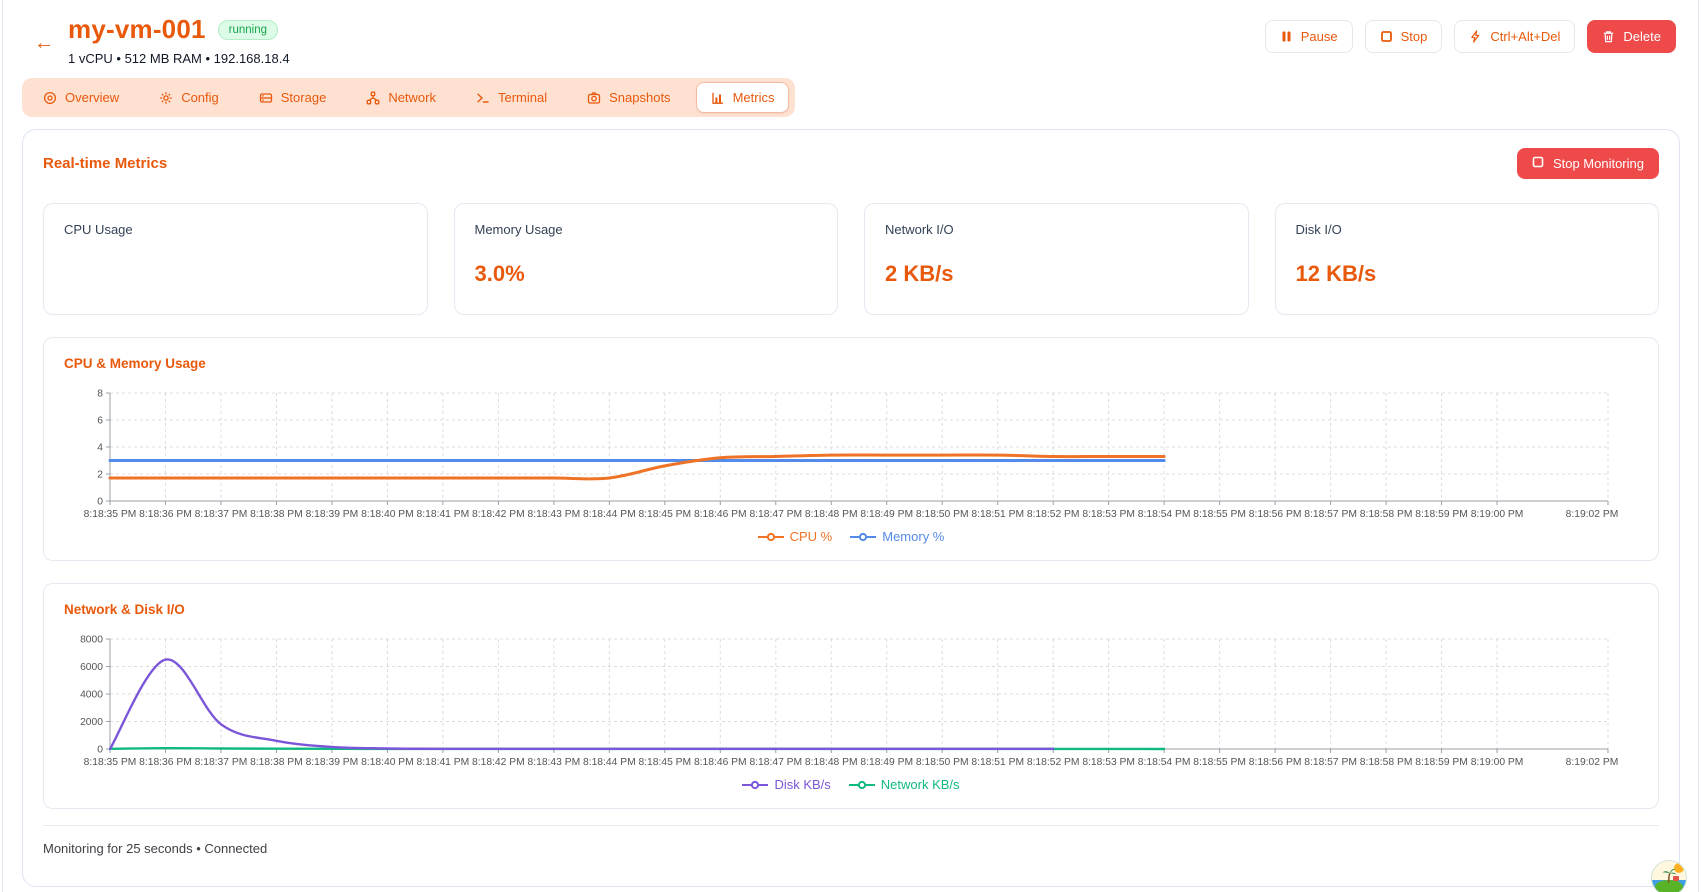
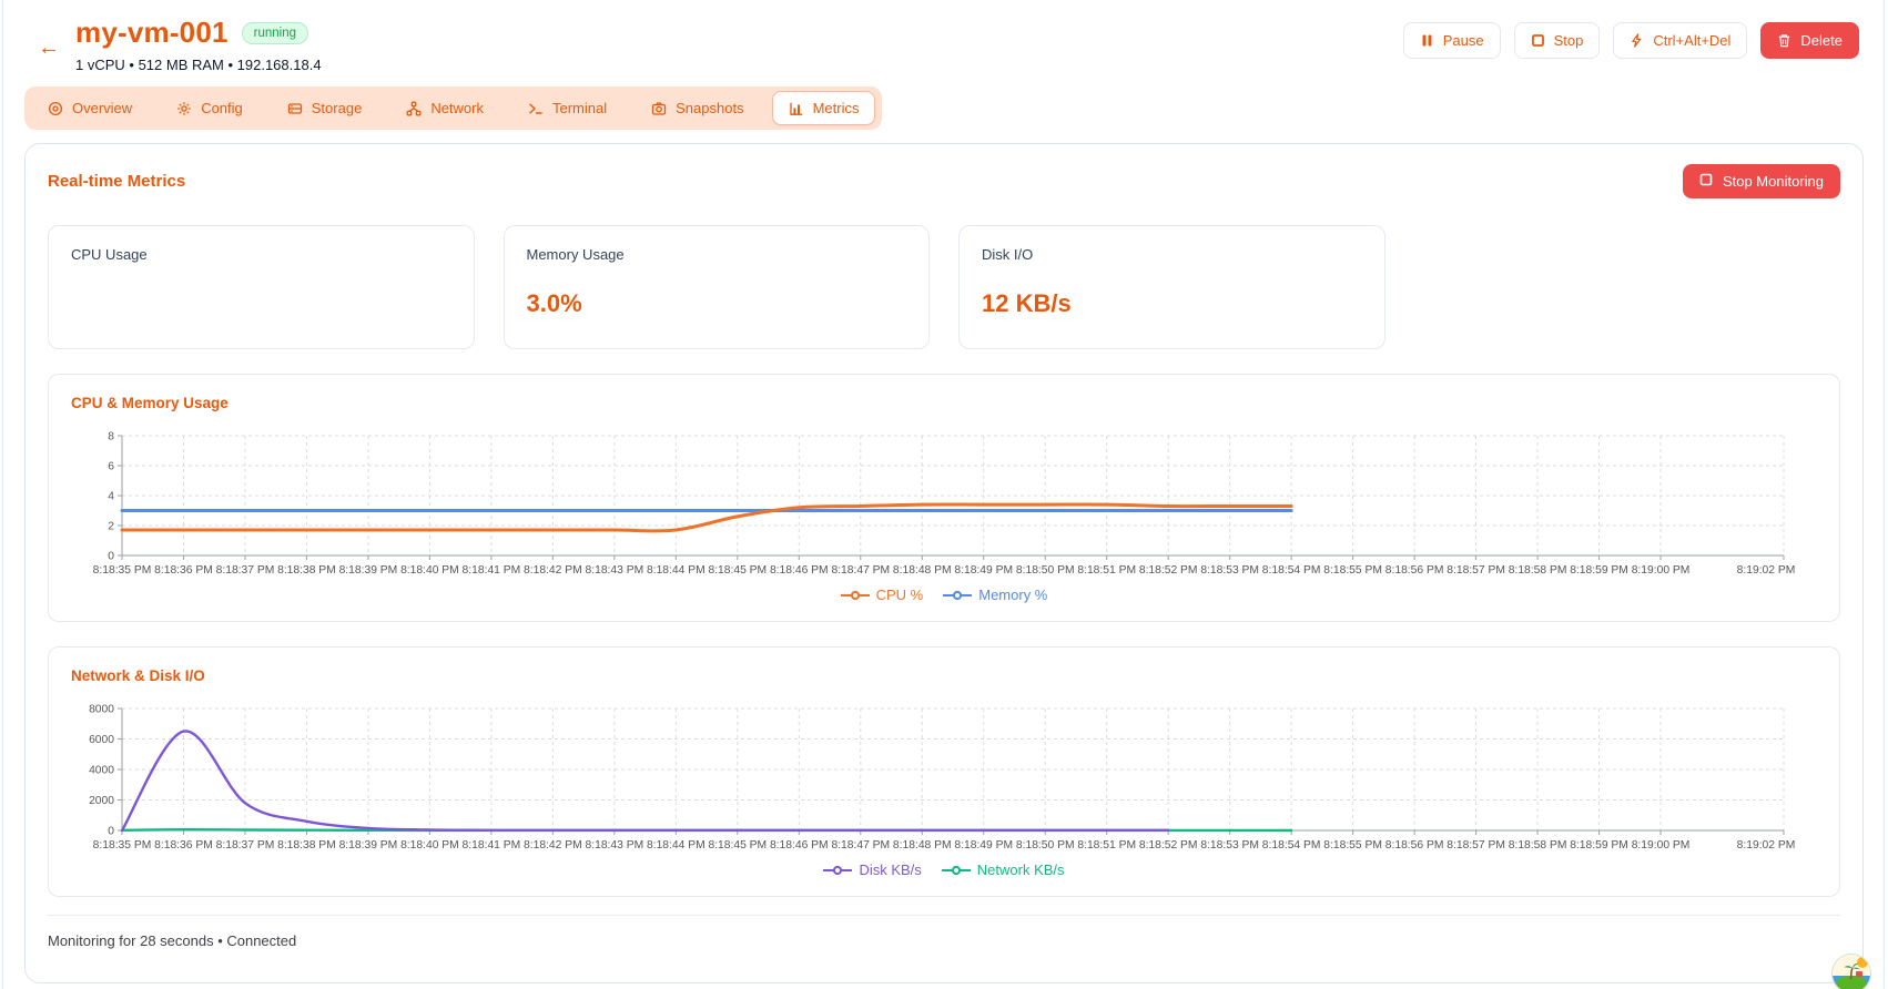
  ←
  my-vm-001
  running
  1 vCPU • 512 MB RAM • 192.168.18.4
  Pause
  Stop
  Ctrl+Alt+Del
  Delete
  Overview
  Config
  Storage
  Network
  Terminal
  Snapshots
  Metrics
  Real-time Metrics
  Stop Monitoring
  CPU Usage
  Memory Usage
  3.0%
- Network I/O
- 2 KB/s
  Disk I/O
  12 KB/s
  CPU & Memory Usage
  0
  2
  4
  6
  8
  8:18:35 PM
  8:18:36 PM
  8:18:37 PM
  8:18:38 PM
  8:18:39 PM
  8:18:40 PM
  8:18:41 PM
  8:18:42 PM
  8:18:43 PM
  8:18:44 PM
  8:18:45 PM
  8:18:46 PM
  8:18:47 PM
  8:18:48 PM
  8:18:49 PM
  8:18:50 PM
  8:18:51 PM
  8:18:52 PM
  8:18:53 PM
  8:18:54 PM
  8:18:55 PM
  8:18:56 PM
  8:18:57 PM
  8:18:58 PM
  8:18:59 PM
  8:19:00 PM
  8:19:02 PM
  CPU %
  Memory %
  Network & Disk I/O
  0
  2000
  4000
  6000
  8000
  8:18:35 PM
  8:18:36 PM
  8:18:37 PM
  8:18:38 PM
  8:18:39 PM
  8:18:40 PM
  8:18:41 PM
  8:18:42 PM
  8:18:43 PM
  8:18:44 PM
  8:18:45 PM
  8:18:46 PM
  8:18:47 PM
  8:18:48 PM
  8:18:49 PM
  8:18:50 PM
  8:18:51 PM
  8:18:52 PM
  8:18:53 PM
  8:18:54 PM
  8:18:55 PM
  8:18:56 PM
  8:18:57 PM
  8:18:58 PM
  8:18:59 PM
  8:19:00 PM
  8:19:02 PM
  Disk KB/s
  Network KB/s
- Monitoring for 25 seconds • Connected
+ Monitoring for 28 seconds • Connected
